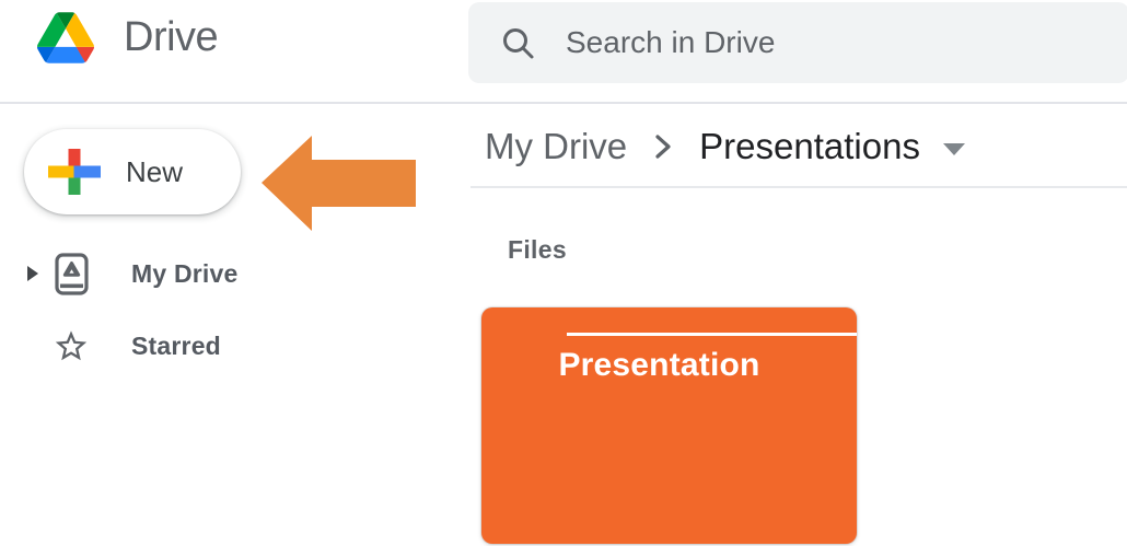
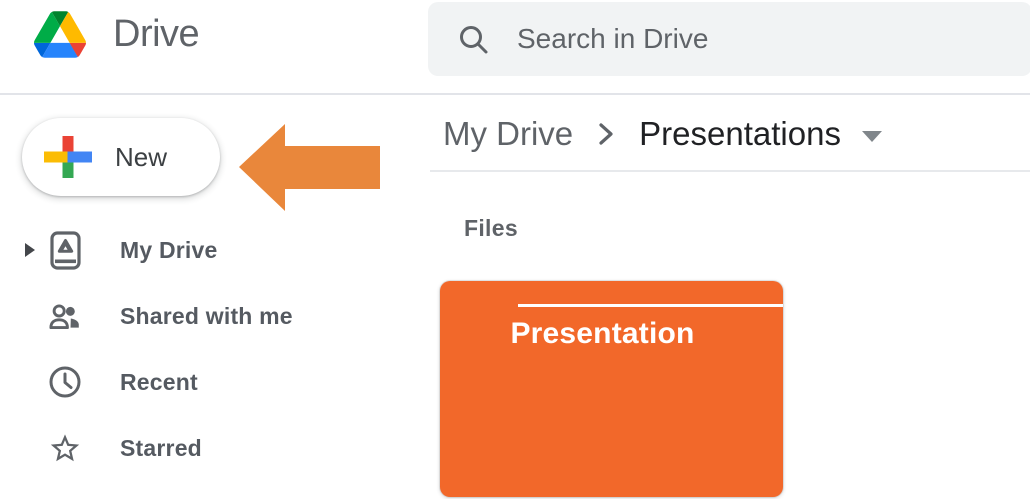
  Drive
  Search in Drive
  New
  My Drive
+ Shared with me
+ Recent
  Starred
  My Drive
  Presentations
  Files
  Presentation
